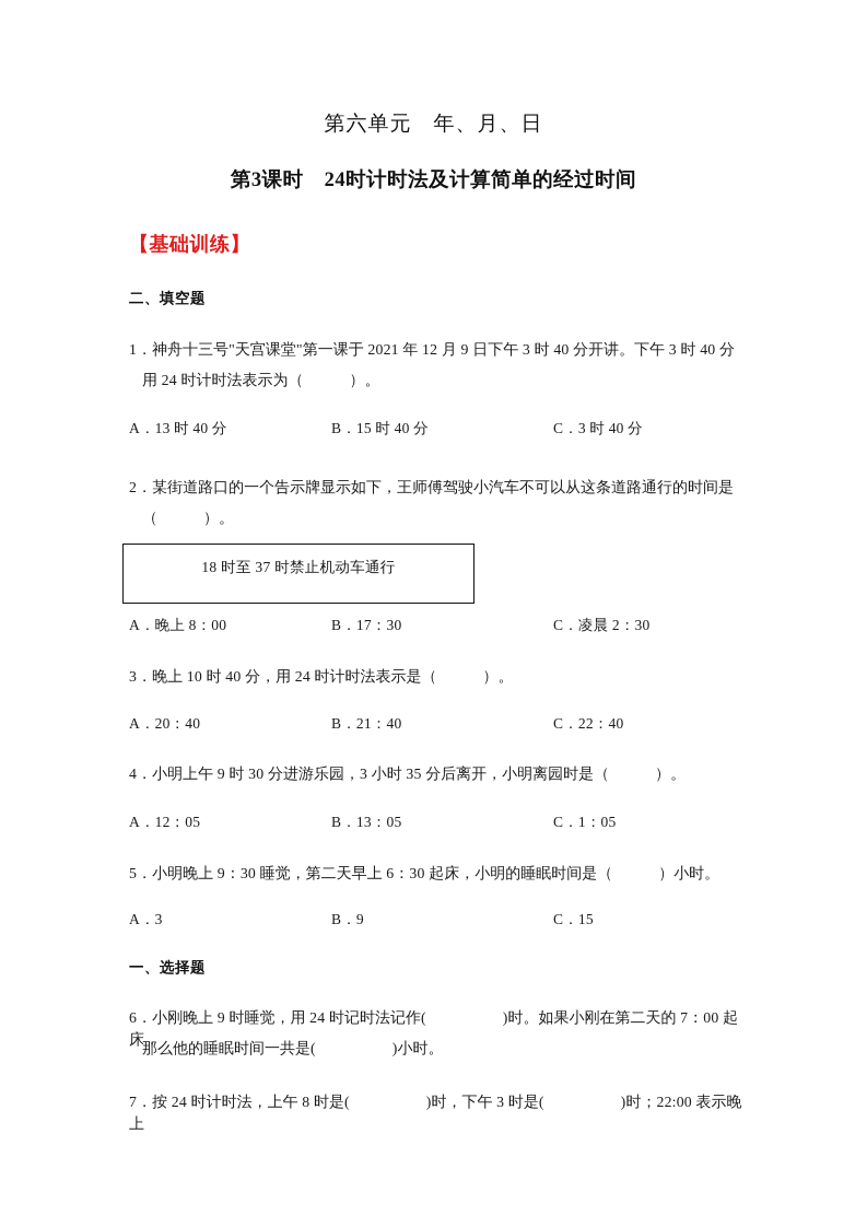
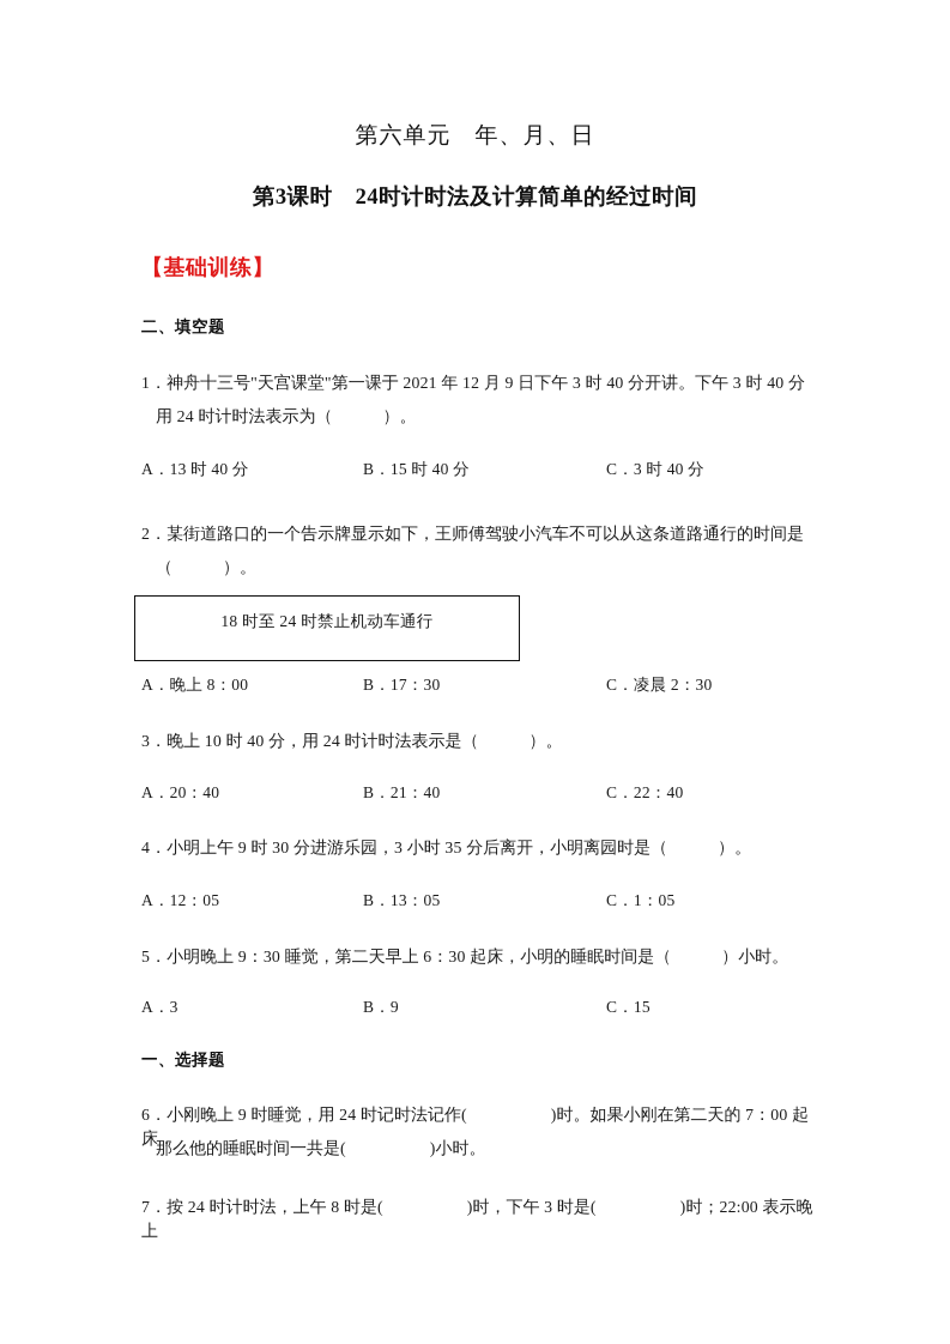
  第六单元 年、月、日
  第3课时 24时计时法及计算简单的经过时间
  【基础训练】
  二、填空题
  1．神舟十三号"天宫课堂"第一课于 2021 年 12 月 9 日下午 3 时 40 分开讲。下午 3 时 40 分
  用 24 时计时法表示为（ ）。
  A．13 时 40 分
  B．15 时 40 分
  C．3 时 40 分
  2．某街道路口的一个告示牌显示如下，王师傅驾驶小汽车不可以从这条道路通行的时间是
  （ ）。
- 18 时至 37 时禁止机动车通行
+ 18 时至 24 时禁止机动车通行
  A．晚上 8：00
  B．17：30
  C．凌晨 2：30
  3．晚上 10 时 40 分，用 24 时计时法表示是（ ）。
  A．20：40
  B．21：40
  C．22：40
  4．小明上午 9 时 30 分进游乐园，3 小时 35 分后离开，小明离园时是（ ）。
  A．12：05
  B．13：05
  C．1：05
  5．小明晚上 9：30 睡觉，第二天早上 6：30 起床，小明的睡眠时间是（ ）小时。
  A．3
  B．9
  C．15
  一、选择题
  6．小刚晚上 9 时睡觉，用 24 时记时法记作( )时。如果小刚在第二天的 7：00 起床，
  那么他的睡眠时间一共是( )小时。
  7．按 24 时计时法，上午 8 时是( )时，下午 3 时是( )时；22:00 表示晚上
